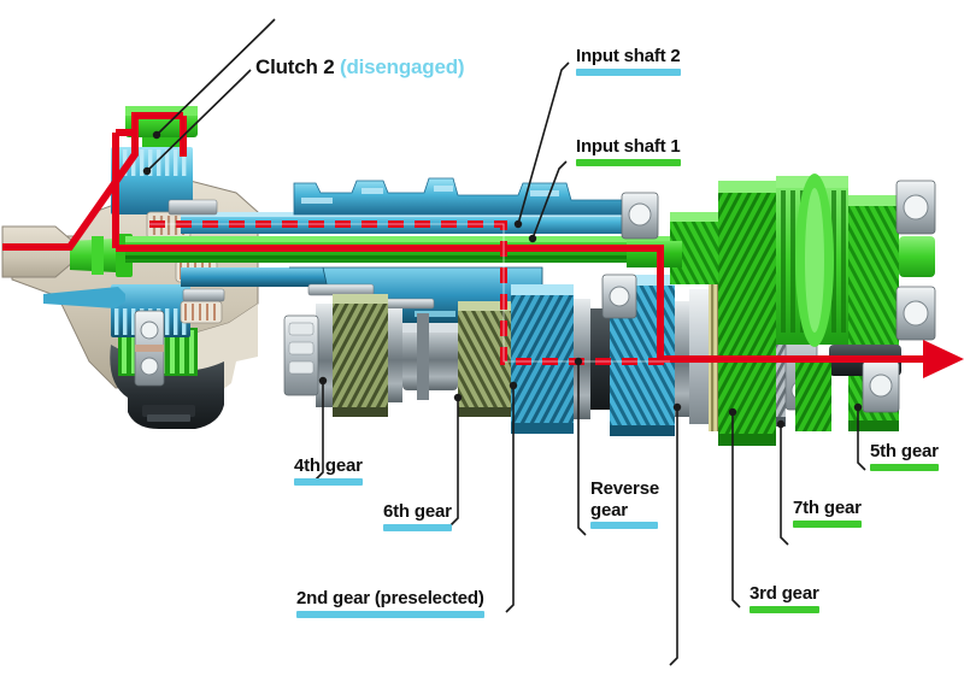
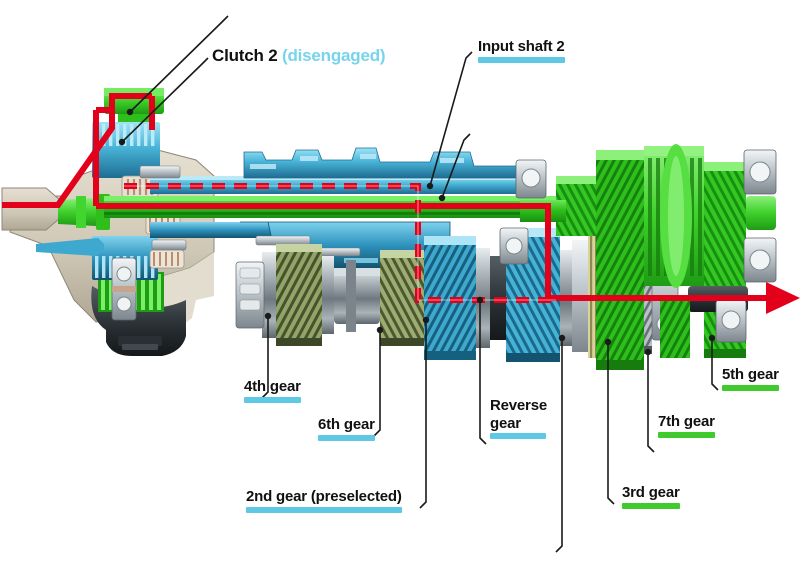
  Clutch 2 (disengaged)
  Input shaft 2
- Input shaft 1
  4th gear
  6th gear
  2nd gear (preselected)
  Reverse
  gear
  3rd gear
  7th gear
  5th gear
